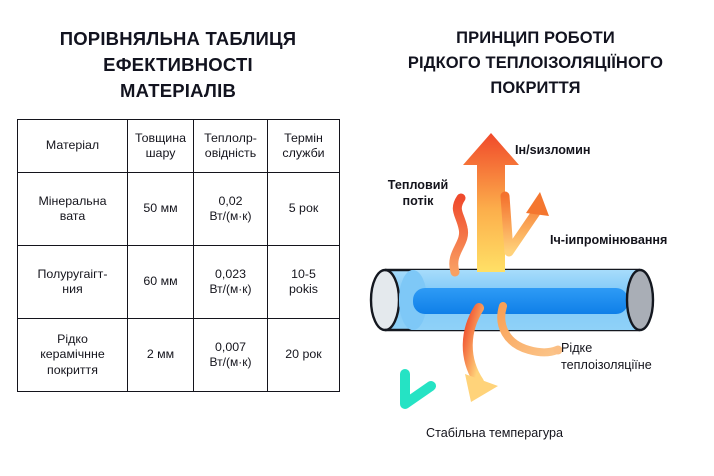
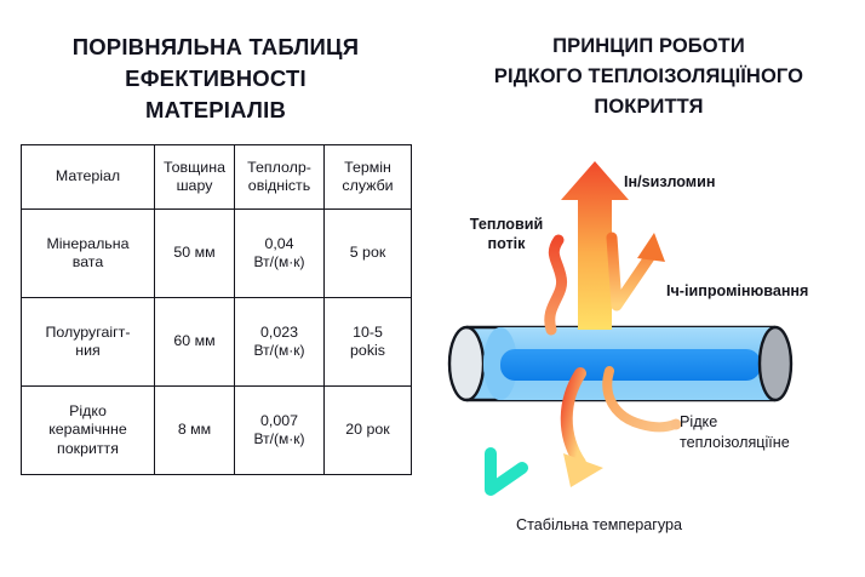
  ПОРІВНЯЛЬНА ТАБЛИЦЯ
  ЕФЕКТИВНОСТІ
  МАТЕРІАЛІВ
  Матеріал	Товщина шару	Теплолр- овідність	Термін служби
- Мінеральна вата	50 мм	0,02 Вт/(м·к)	5 рок
+ Мінеральна вата	50 мм	0,04 Вт/(м·к)	5 рок
  Полуругаігт- ния	60 мм	0,023 Вт/(м·к)	10-5 pokis
- Рідко керамічнне покриття	2 мм	0,007 Вт/(м·к)	20 рок
+ Рідко керамічнне покриття	8 мм	0,007 Вт/(м·к)	20 рок
  ПРИНЦИП РОБОТИ
  РІДКОГО ТЕПЛОІЗОЛЯЦІЇНОГО
  ПОКРИТТЯ
  Тепловий
  потік
  Ін/sизломин
  Іч-іипромінювання
  Рідке
  теплоізоляціїне
  Стабільна темперагура
